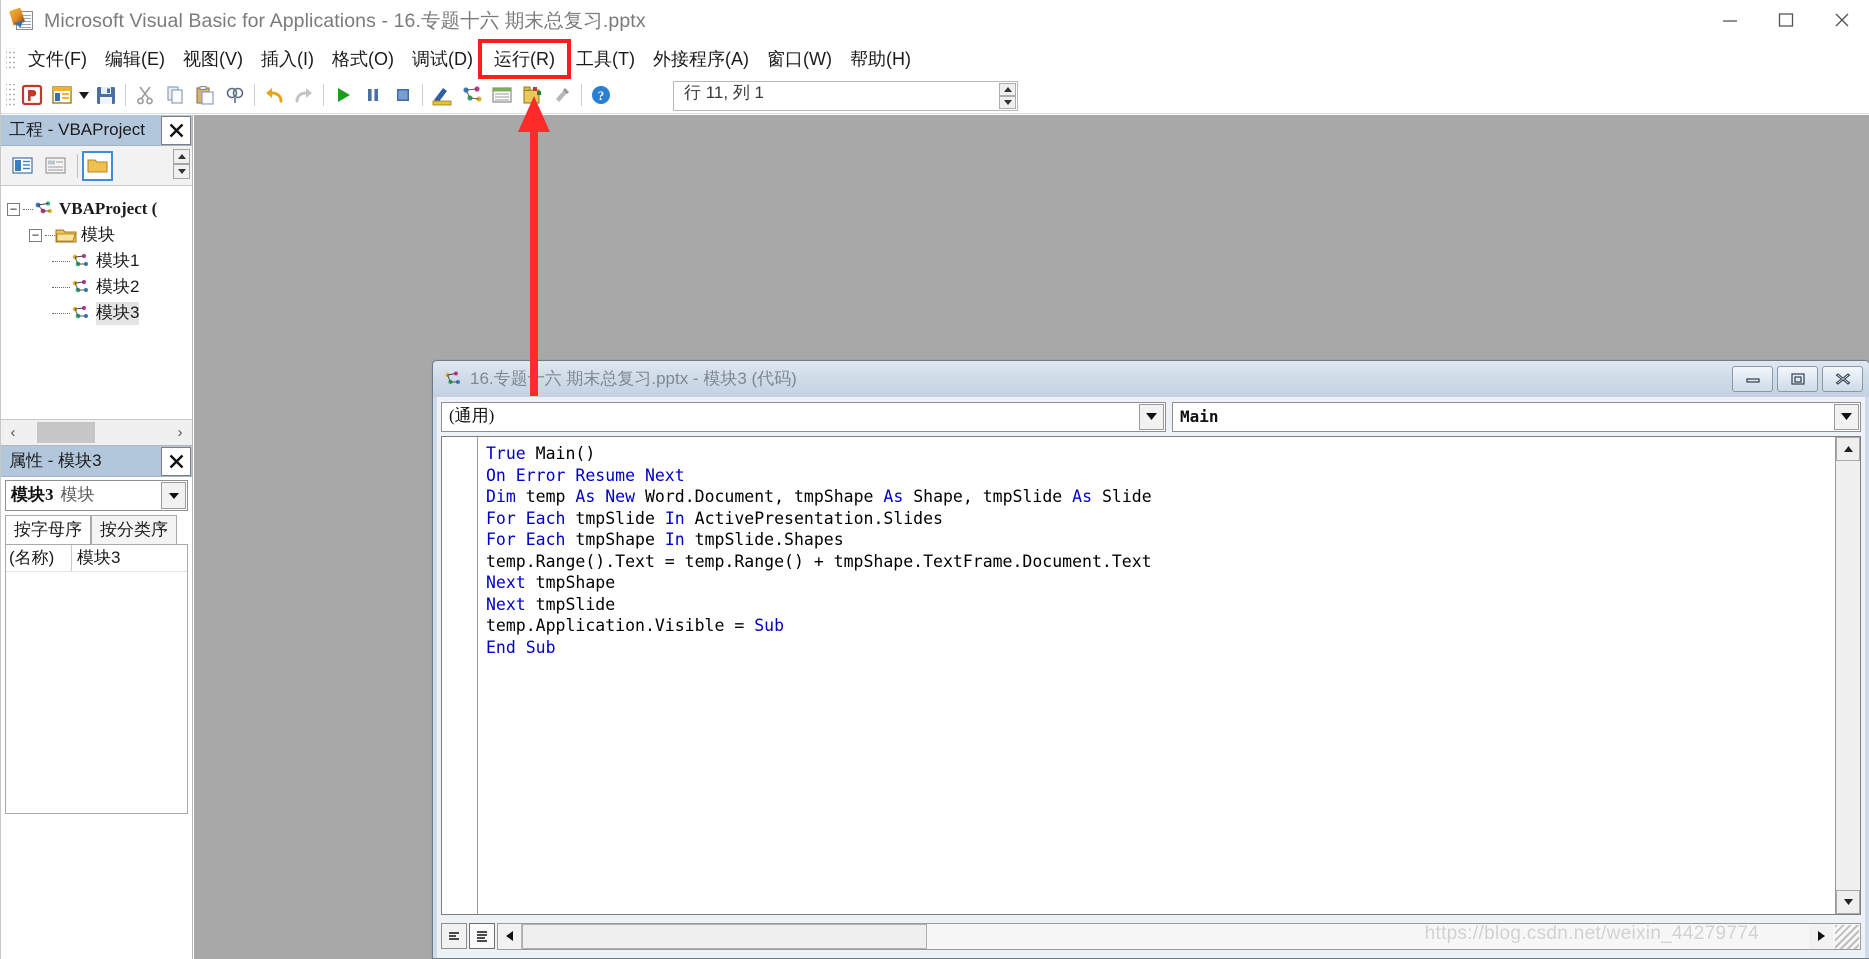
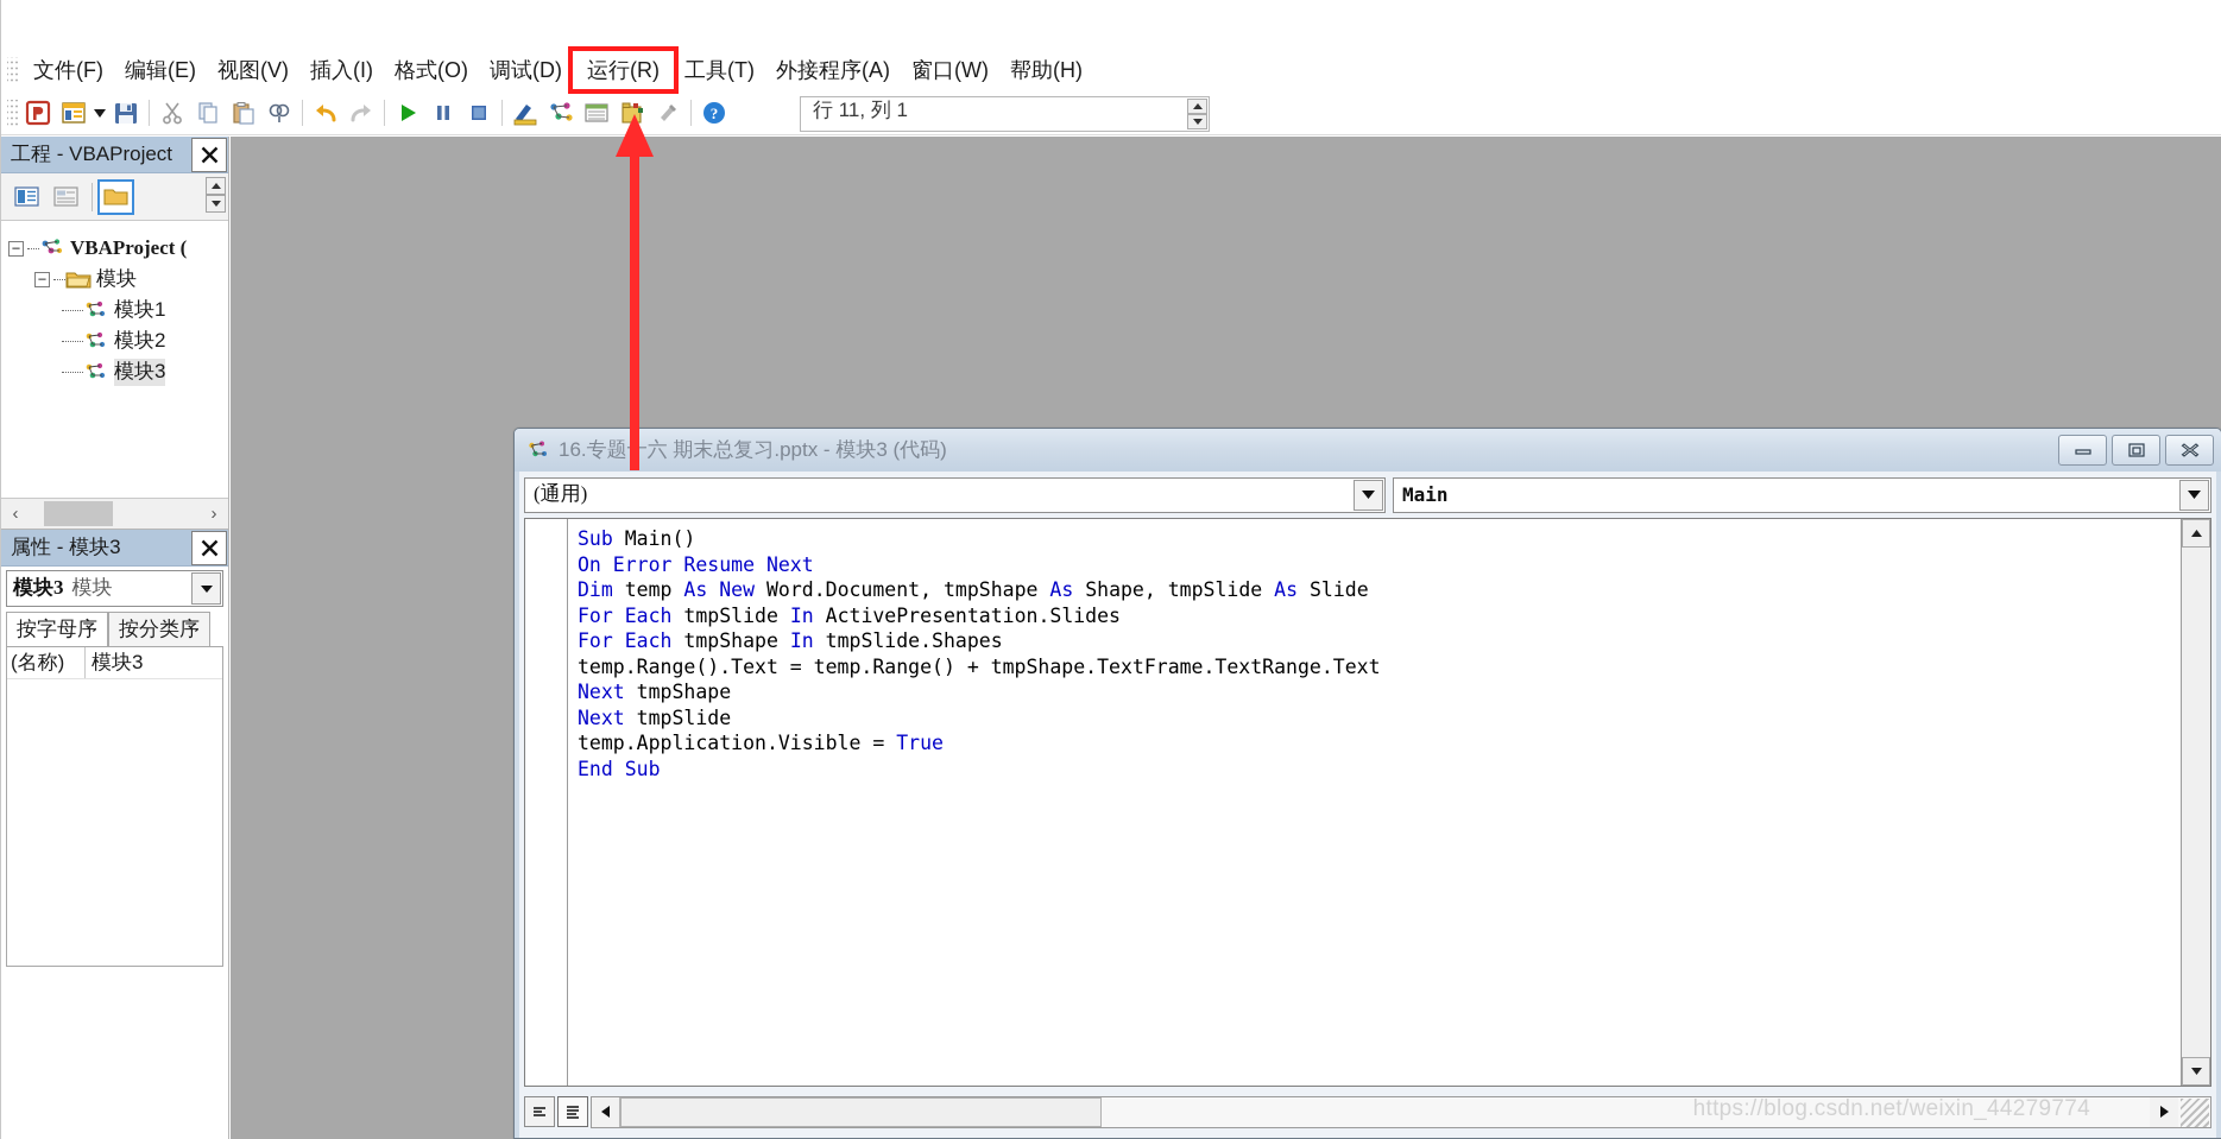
- Microsoft Visual Basic for Applications - 16.专题十六 期末总复习.pptx
  文件(F)
  编辑(E)
  视图(V)
  插入(I)
  格式(O)
  调试(D)
  运行(R)
  工具(T)
  外接程序(A)
  窗口(W)
  帮助(H)
  ?
  行 11, 列 1
  工程 - VBAProject
  −
  VBAProject (
  −
  模块
  模块1
  模块2
  模块3
  ‹
  ›
  属性 - 模块3
  模块3
  模块
  按字母序
  按分类序
  (名称)
  模块3
  16.专题六 期末总复习.pptx - 模块3 (代码)
  (通用)
  Main
- True Main()
+ Sub Main()
  On Error Resume Next
  Dim temp As New Word.Document, tmpShape As Shape, tmpSlide As Slide
  For Each tmpSlide In ActivePresentation.Slides
  For Each tmpShape In tmpSlide.Shapes
- temp.Range().Text = temp.Range() + tmpShape.TextFrame.Document.Text
+ temp.Range().Text = temp.Range() + tmpShape.TextFrame.TextRange.Text
  Next tmpShape
  Next tmpSlide
- temp.Application.Visible = Sub
+ temp.Application.Visible = True
  End Sub
  https://blog.csdn.net/weixin_44279774
